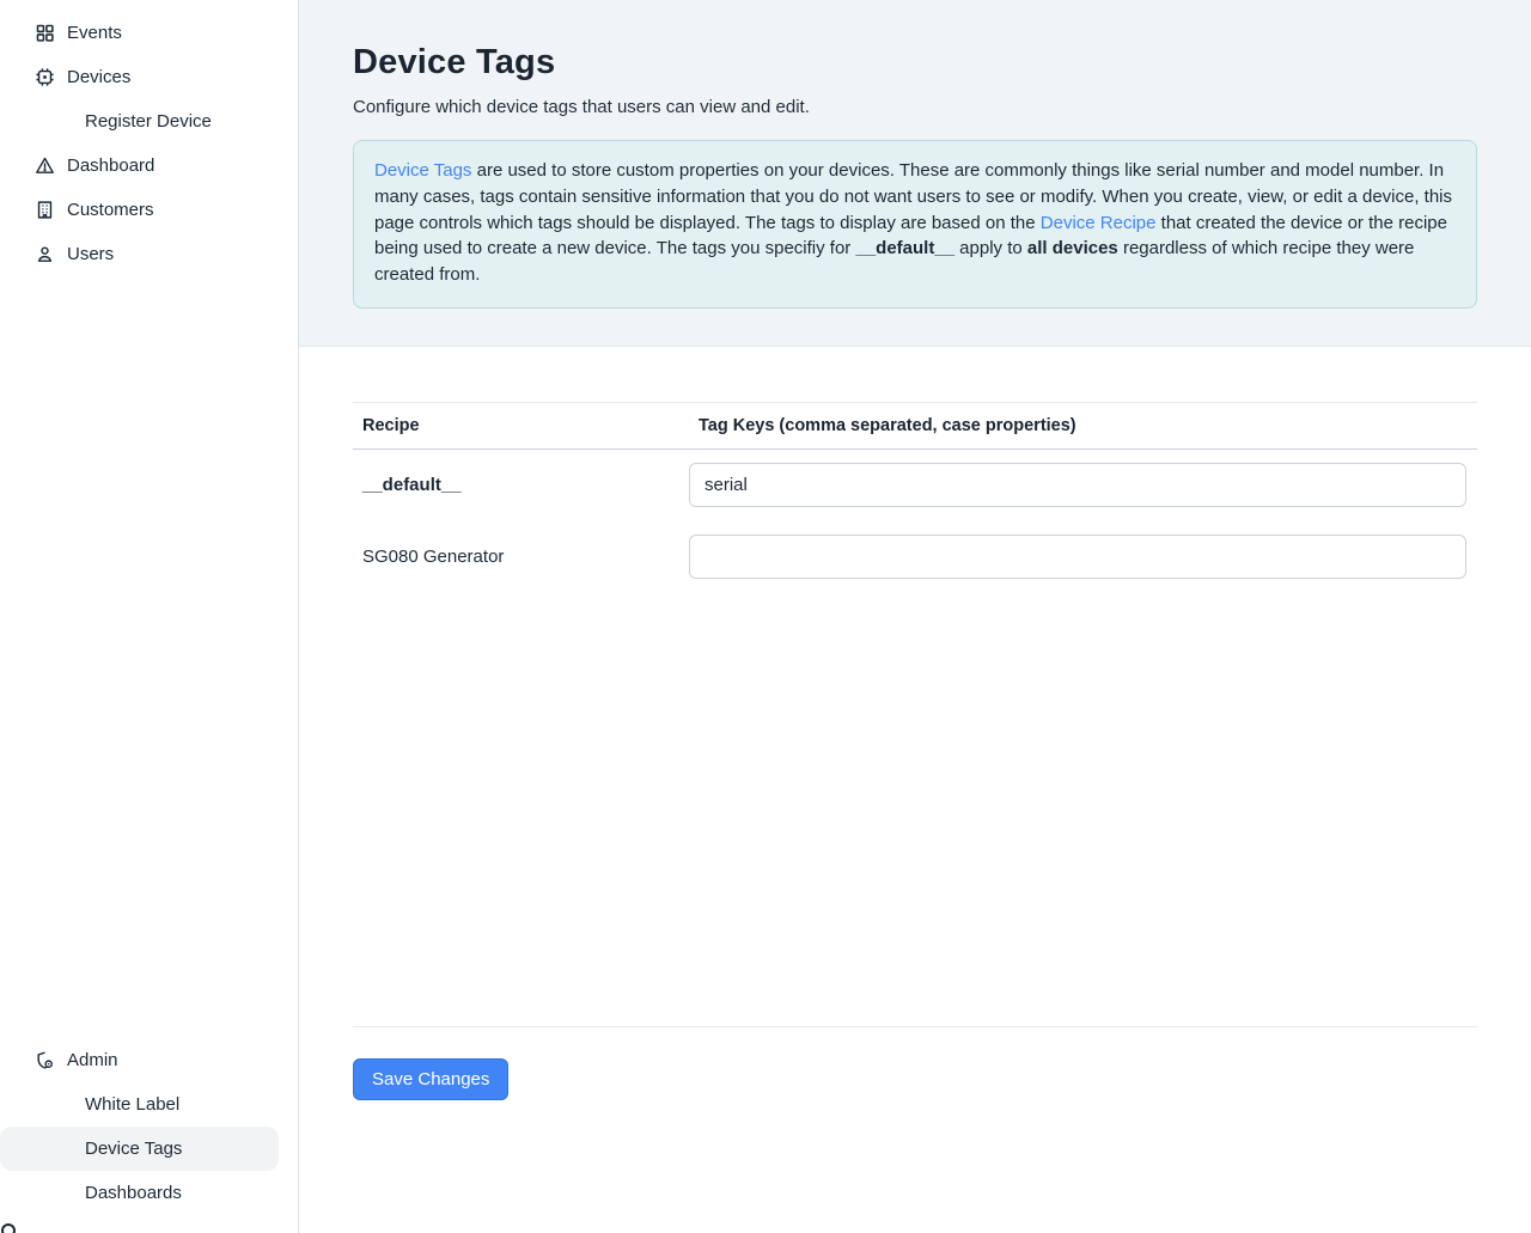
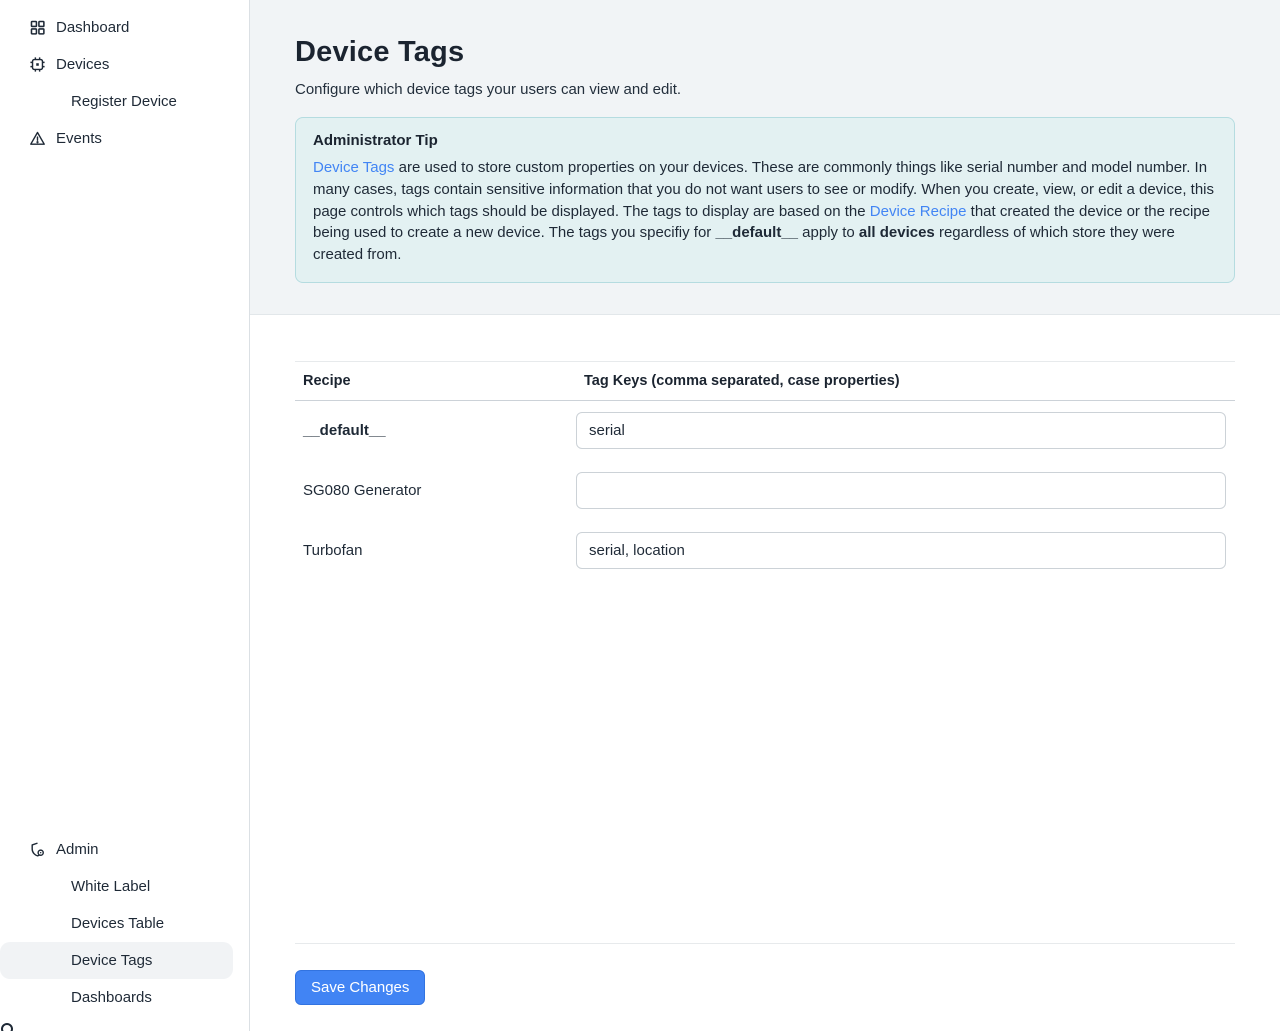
- Events
+ Dashboard
  Devices
  Register Device
- Dashboard
+ Events
- Customers
- Users
  Admin
  White Label
+ Devices Table
  Device Tags
  Dashboards
  Device Tags
- Configure which device tags that users can view and edit.
+ Configure which device tags your users can view and edit.
+ Administrator Tip
- Device Tags are used to store custom properties on your devices. These are commonly things like serial number and model number. In many cases, tags contain sensitive information that you do not want users to see or modify. When you create, view, or edit a device, this page controls which tags should be displayed. The tags to display are based on the Device Recipe that created the device or the recipe being used to create a new device. The tags you specifiy for __default__ apply to all devices regardless of which recipe they were created from.
+ Device Tags are used to store custom properties on your devices. These are commonly things like serial number and model number. In many cases, tags contain sensitive information that you do not want users to see or modify. When you create, view, or edit a device, this page controls which tags should be displayed. The tags to display are based on the Device Recipe that created the device or the recipe being used to create a new device. The tags you specifiy for __default__ apply to all devices regardless of which store they were created from.
  Recipe
  Tag Keys (comma separated, case properties)
  __default__
  serial
  SG080 Generator
+ Turbofan
+ serial, location
  Save Changes
